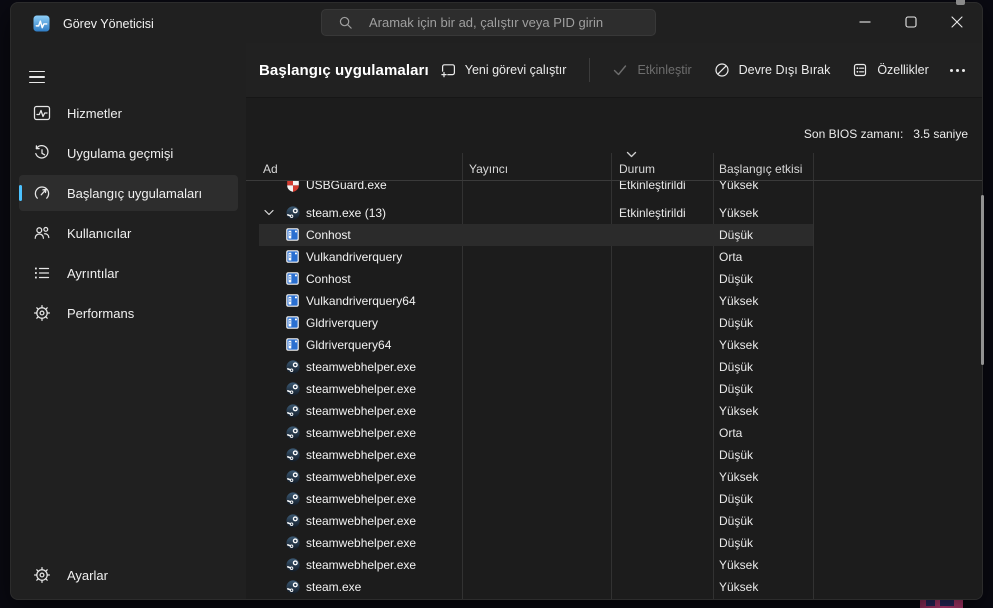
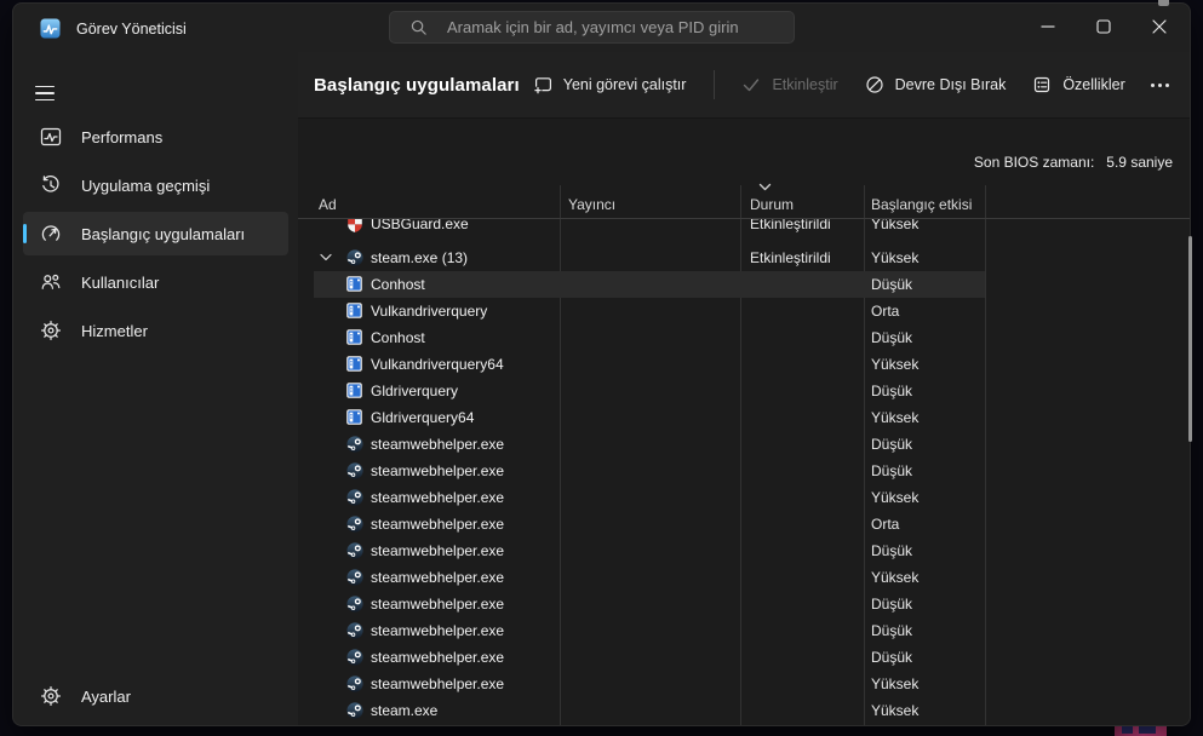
  Görev Yöneticisi
- Aramak için bir ad, çalıştır veya PID girin
+ Aramak için bir ad, yayımcı veya PID girin
- Hizmetler
+ Performans
  Uygulama geçmişi
  Başlangıç uygulamaları
  Kullanıcılar
- Ayrıntılar
- Performans
+ Hizmetler
  Ayarlar
  Başlangıç uygulamaları
  Yeni görevi çalıştır
  Etkinleştir
  Devre Dışı Bırak
  Özellikler
  Son BIOS zamanı:
- 3.5 saniye
+ 5.9 saniye
  Ad
  Yayıncı
  Durum
  Başlangıç etkisi
  USBGuard.exe
  Etkinleştirildi
  Yüksek
  steam.exe (13)
  Etkinleştirildi
  Yüksek
  Conhost
  Düşük
  Vulkandriverquery
  Orta
  Conhost
  Düşük
  Vulkandriverquery64
  Yüksek
  Gldriverquery
  Düşük
  Gldriverquery64
  Yüksek
  steamwebhelper.exe
  Düşük
  steamwebhelper.exe
  Düşük
  steamwebhelper.exe
  Yüksek
  steamwebhelper.exe
  Orta
  steamwebhelper.exe
  Düşük
  steamwebhelper.exe
  Yüksek
  steamwebhelper.exe
  Düşük
  steamwebhelper.exe
  Düşük
  steamwebhelper.exe
  Düşük
  steamwebhelper.exe
  Yüksek
  steam.exe
  Yüksek
